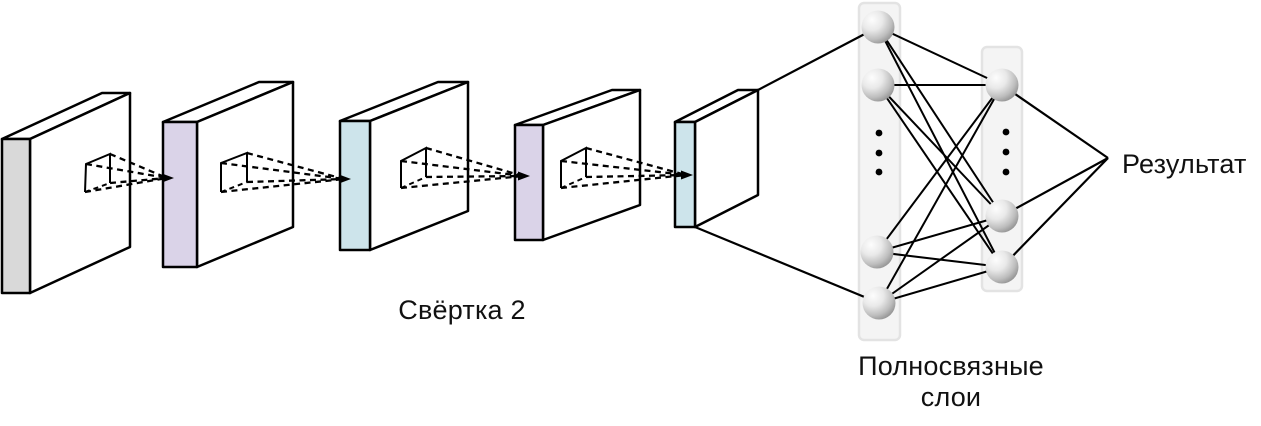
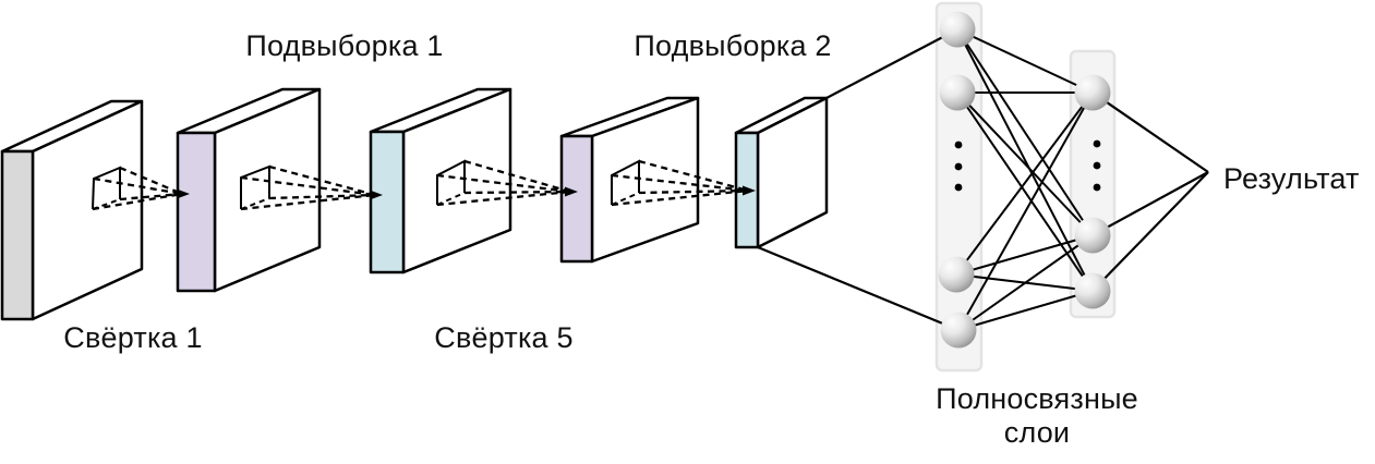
+ Подвыборка 1
+ Подвыборка 2
+ Свёртка 1
- Свёртка 2
+ Свёртка 5
  Полносвязные
  слои
  Результат
